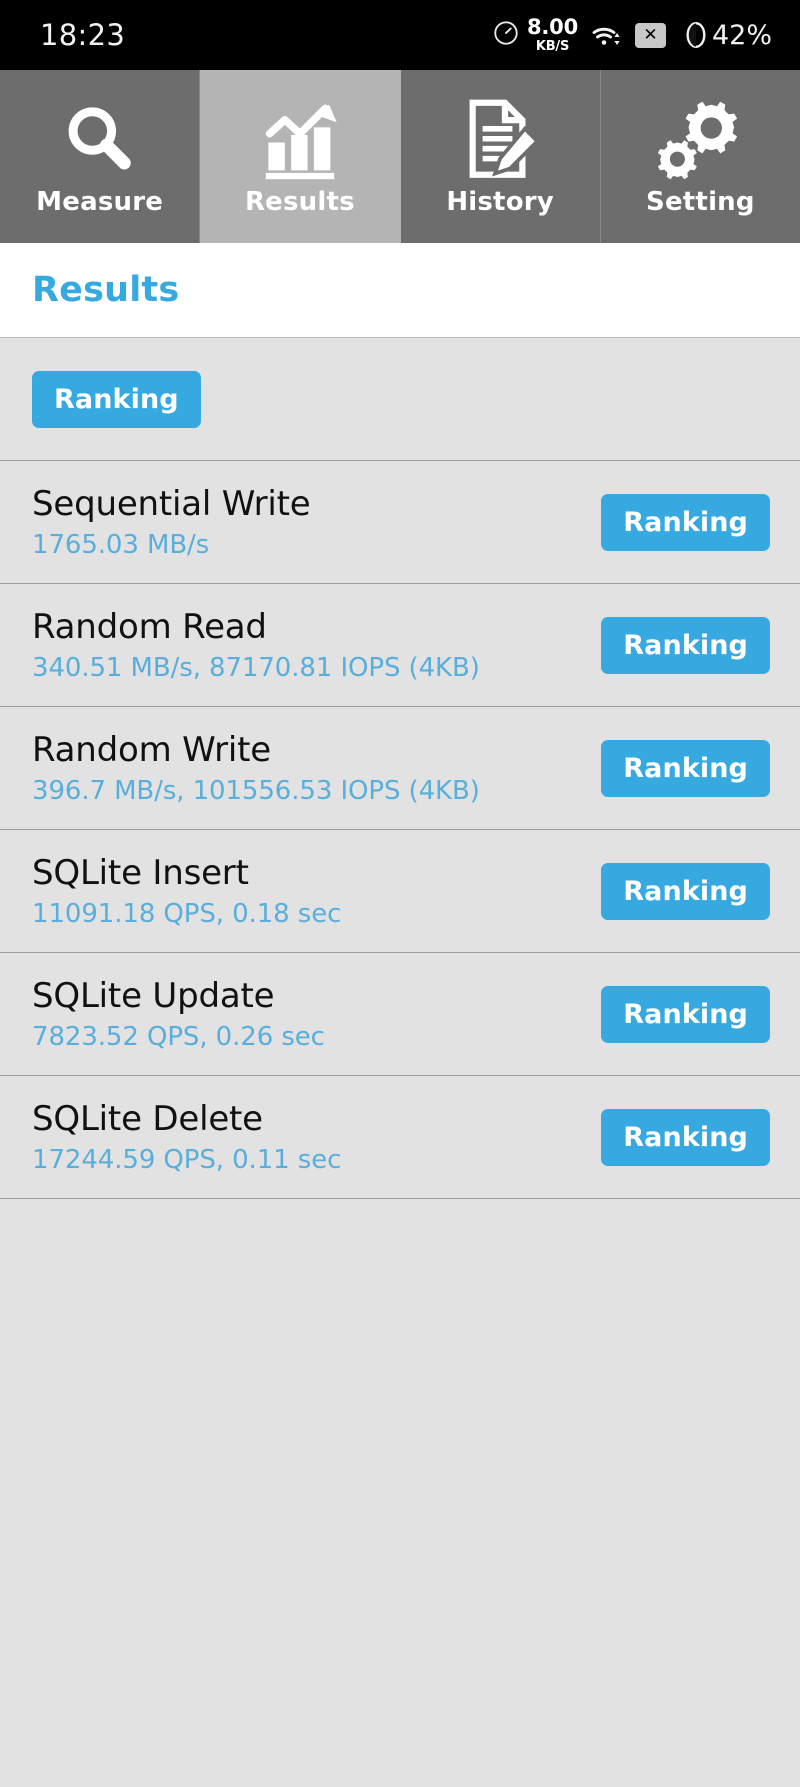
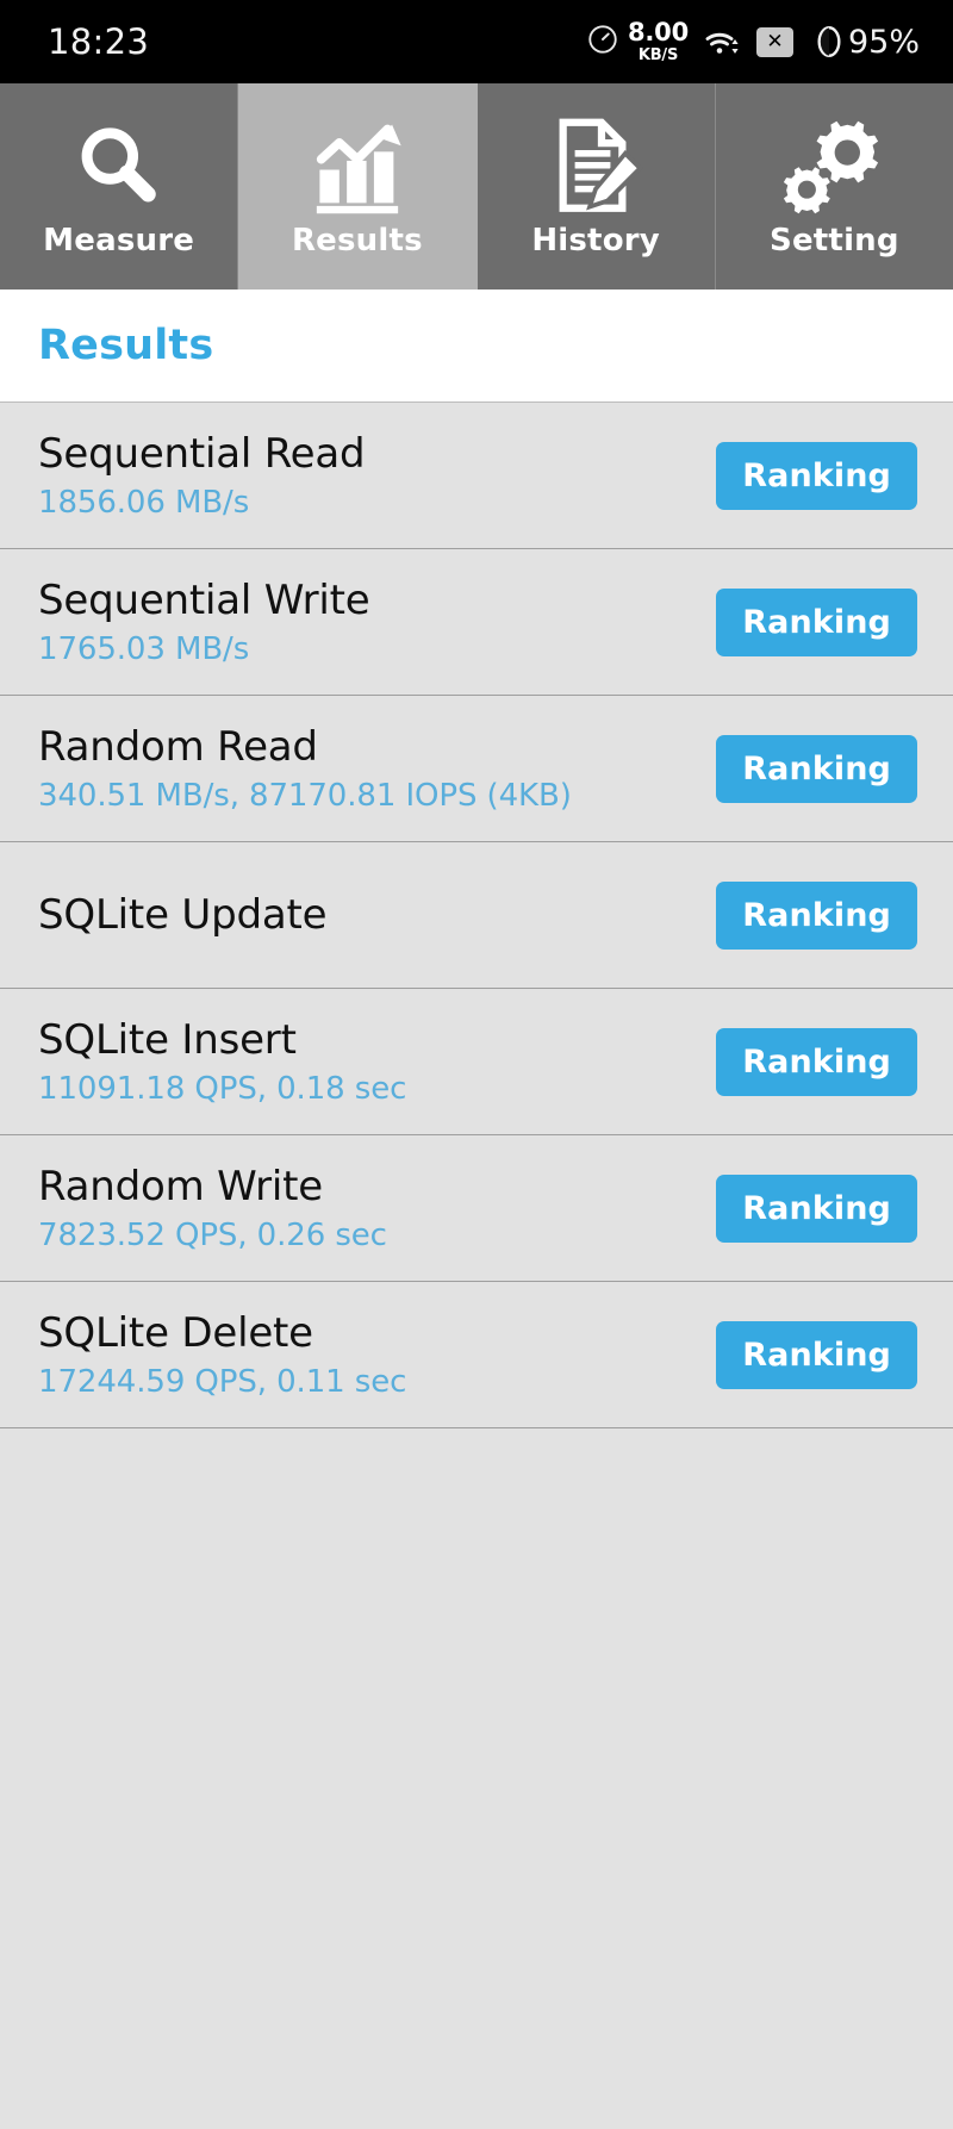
  18:23
  8.00
  KB/S
  ✕
- 42%
+ 95%
  Measure
  Results
  History
  Setting
  Results
+ Sequential Read
+ 1856.06 MB/s
  Ranking
  Sequential Write
  1765.03 MB/s
  Ranking
  Random Read
  340.51 MB/s, 87170.81 IOPS (4KB)
  Ranking
- Random Write
+ SQLite Update
- 396.7 MB/s, 101556.53 IOPS (4KB)
  Ranking
  SQLite Insert
  11091.18 QPS, 0.18 sec
  Ranking
- SQLite Update
+ Random Write
  7823.52 QPS, 0.26 sec
  Ranking
  SQLite Delete
  17244.59 QPS, 0.11 sec
  Ranking
